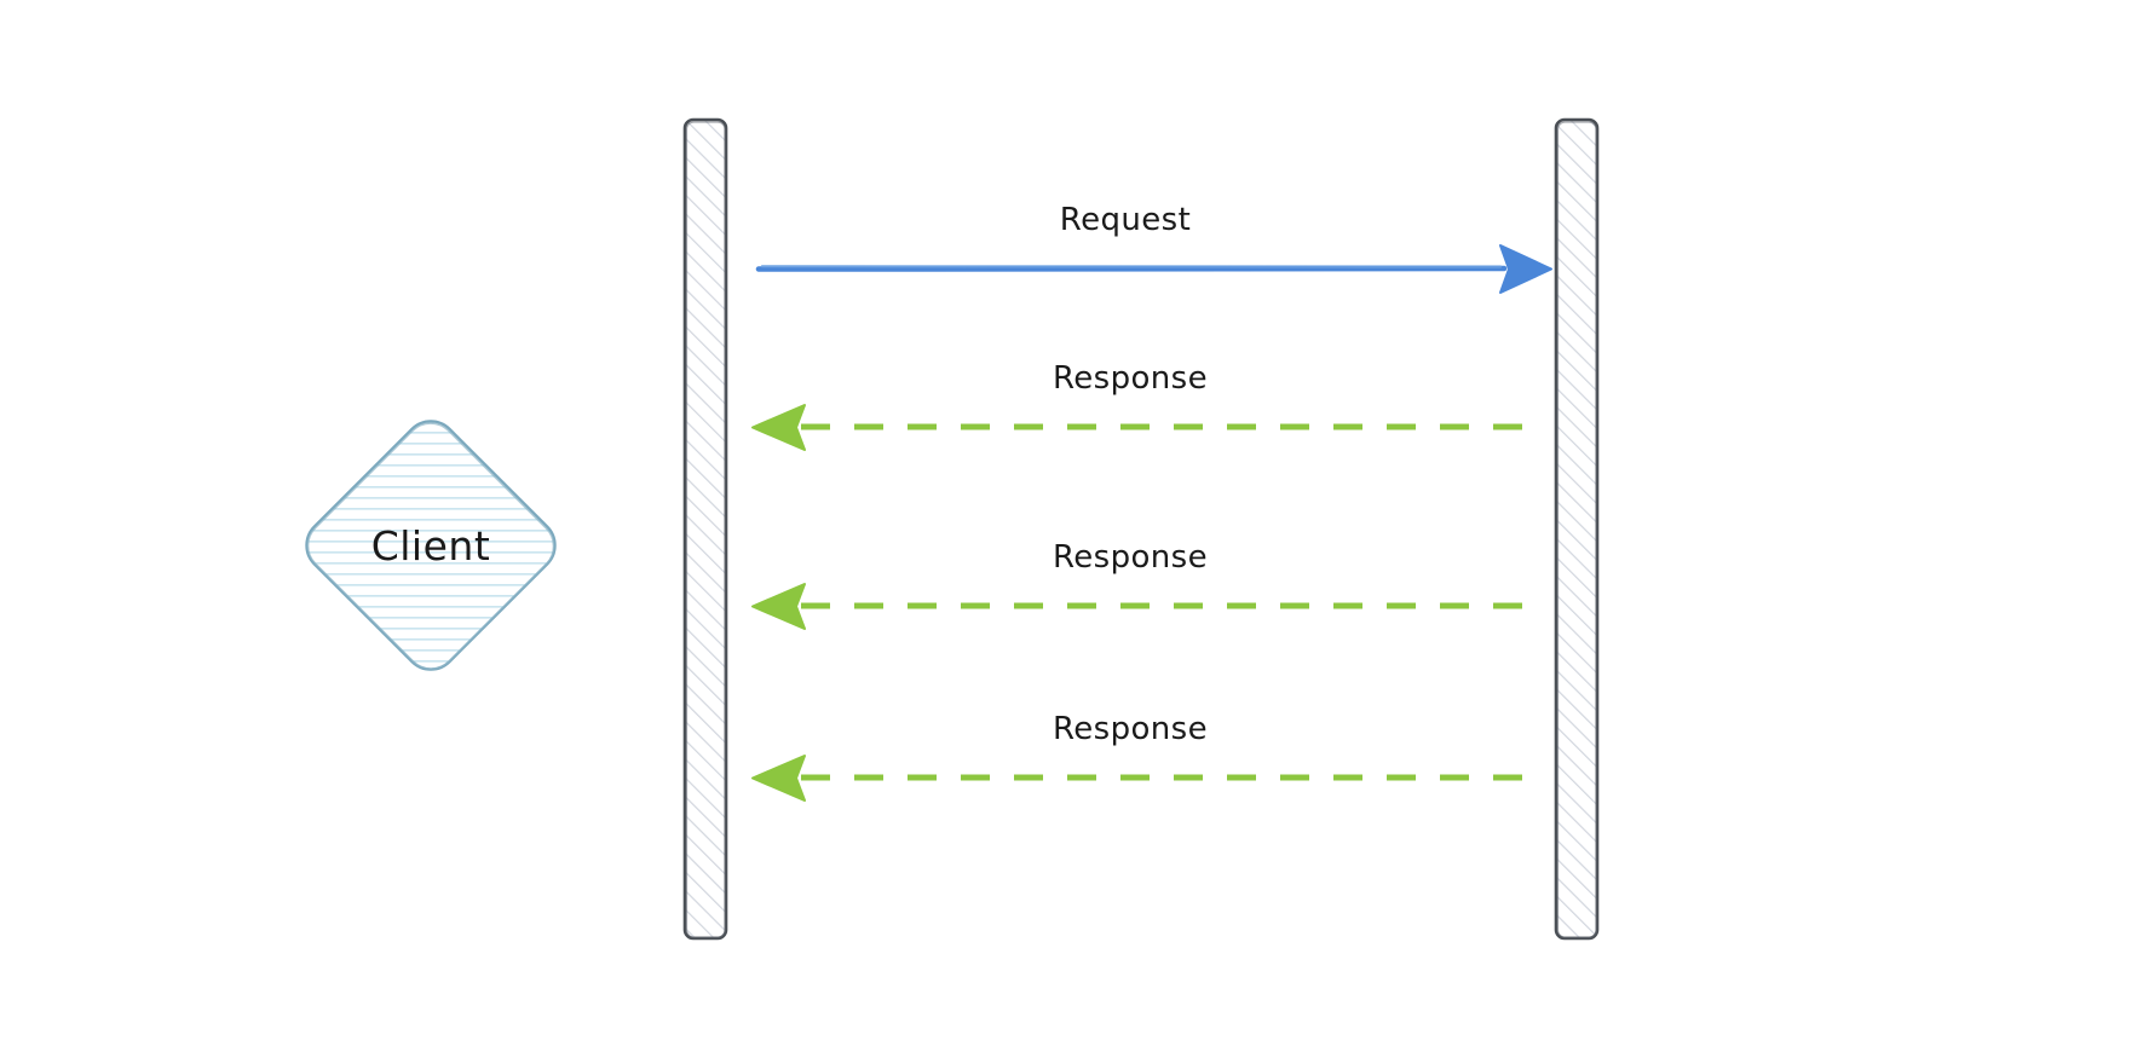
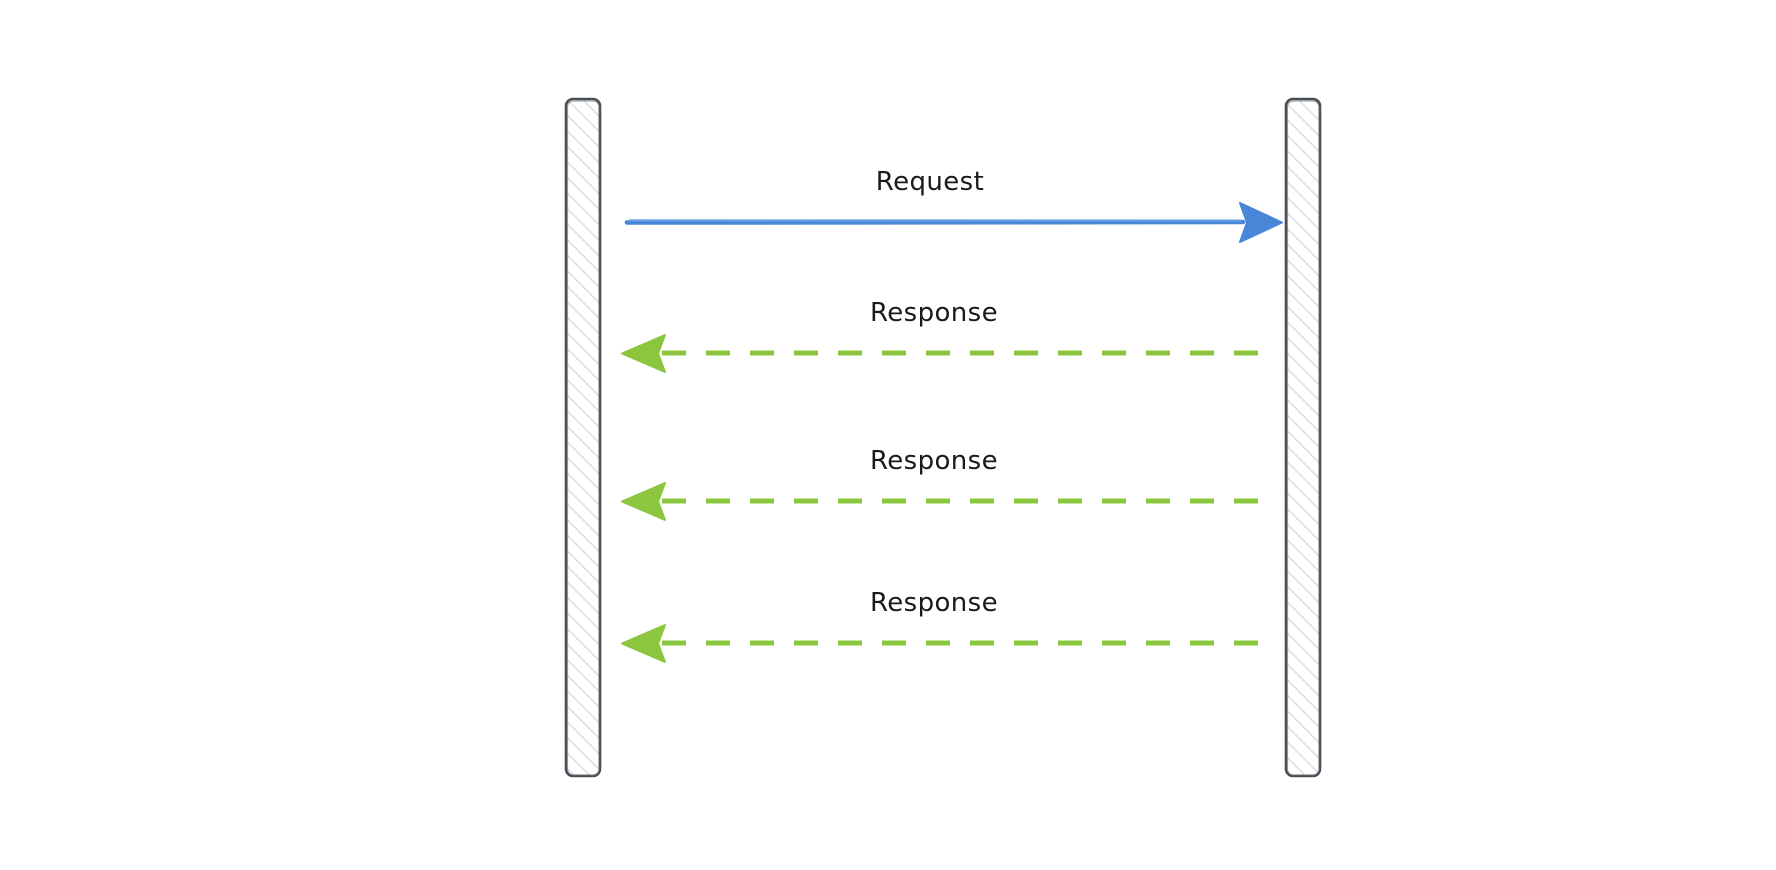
- Client
  Request
  Response
  Response
  Response
